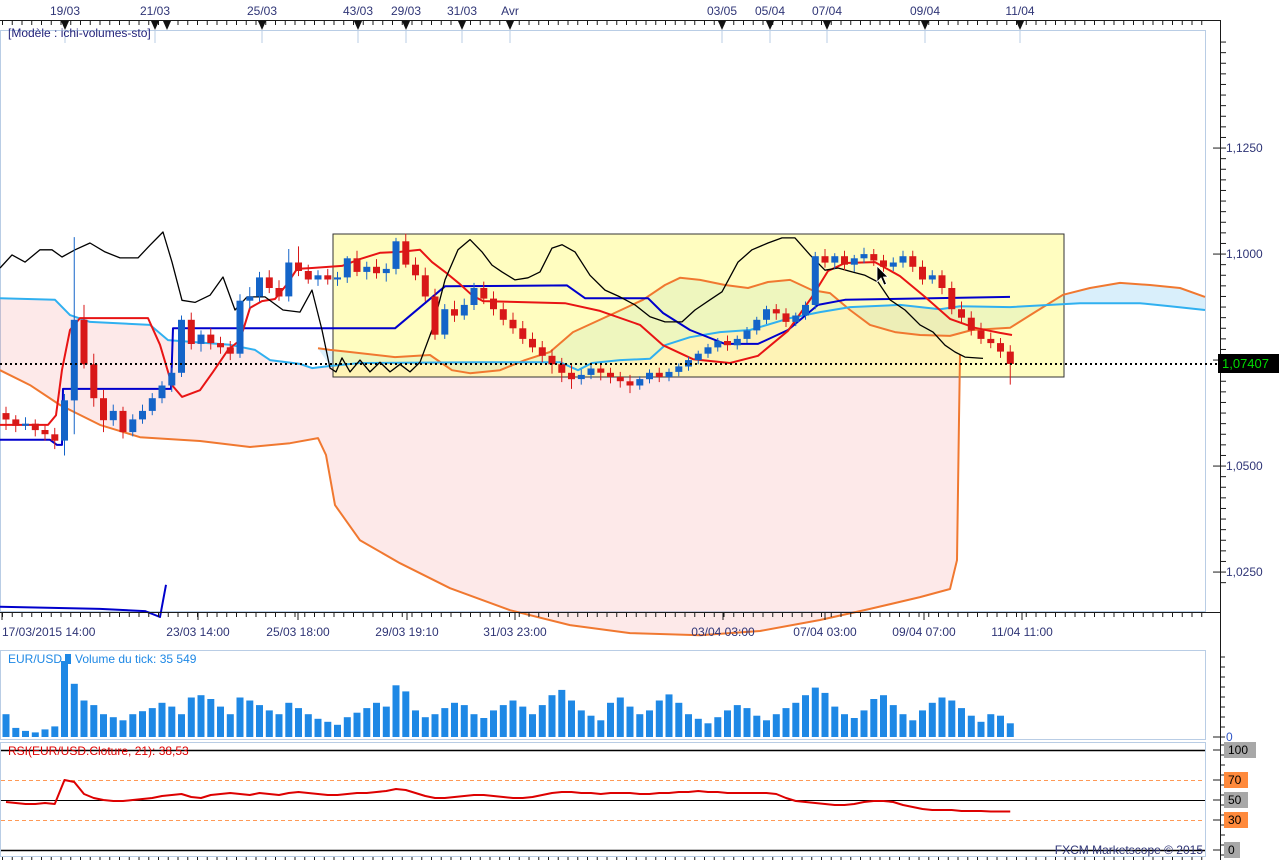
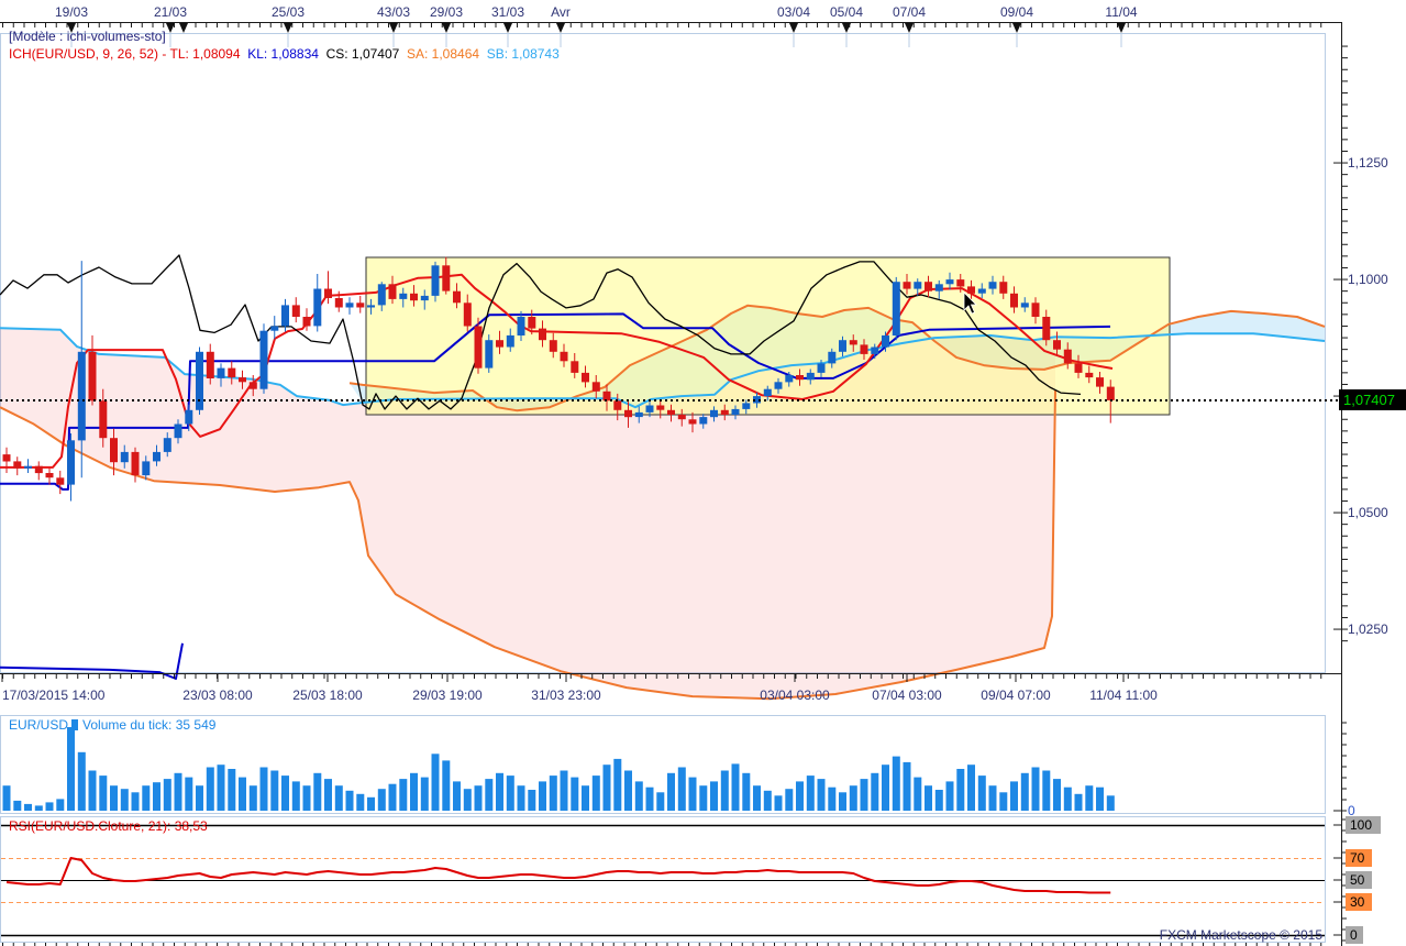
  19/03
  21/03
  25/03
  43/03
  29/03
  31/03
  Avr
- 03/05
+ 03/04
  05/04
  07/04
  09/04
  11/04
  17/03/2015 14:00
- 23/03 14:00
+ 23/03 08:00
  25/03 18:00
- 29/03 19:10
+ 29/03 19:00
  31/03 23:00
  03/04 03:00
  07/04 03:00
  09/04 07:00
  11/04 11:00
  1,1250
  1,1000
  1,0500
  1,0250
  1,07407
  0
  100
  70
  50
  30
  0
  FXCM Marketscope © 2015
  [Modèle : ichi-volumes-sto]
+ ICH(EUR/USD, 9, 26, 52) - TL: 1,08094 KL: 1,08834 CS: 1,07407 SA: 1,08464 SB: 1,08743
  EUR/USD Volume du tick: 35 549
  RSI(EUR/USD.Cloture, 21): 38,53
